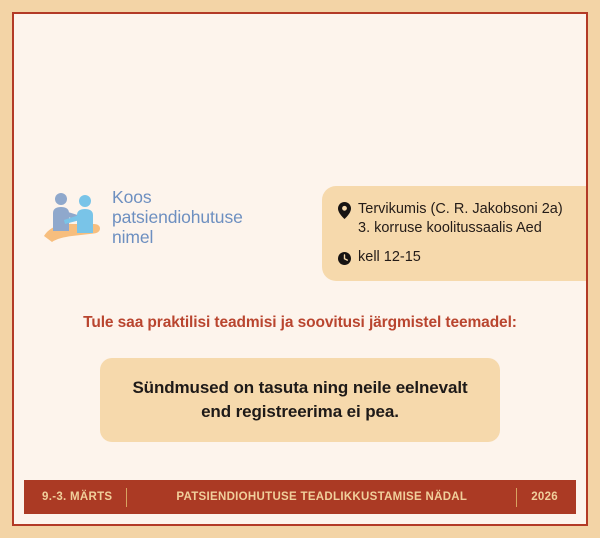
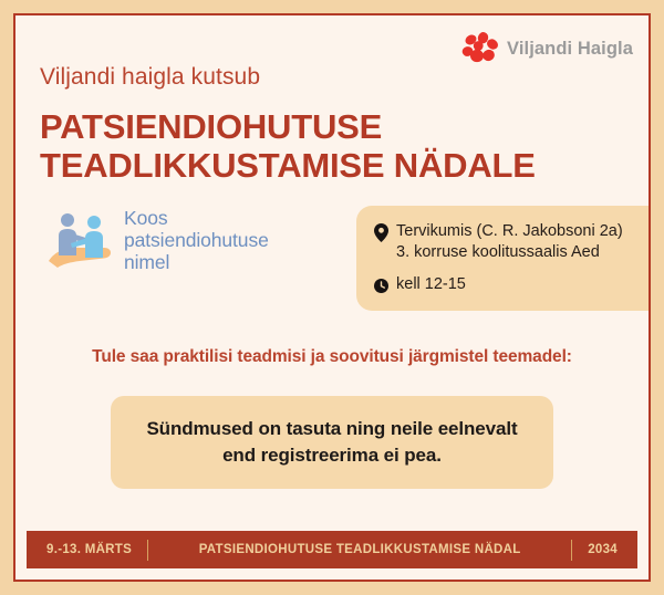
+ Viljandi Haigla
+ Viljandi haigla kutsub
+ PATSIENDIOHUTUSE
+ TEADLIKKUSTAMISE NÄDALE
  Koos
  patsiendiohutuse
  nimel
  Tervikumis (C. R. Jakobsoni 2a)
  3. korruse koolitussaalis Aed
  kell 12-15
  Tule saa praktilisi teadmisi ja soovitusi järgmistel teemadel:
  Sündmused on tasuta ning neile eelnevalt
  end registreerima ei pea.
- 9.-3. MÄRTS
+ 9.-13. MÄRTS
  PATSIENDIOHUTUSE TEADLIKKUSTAMISE NÄDAL
- 2026
+ 2034
